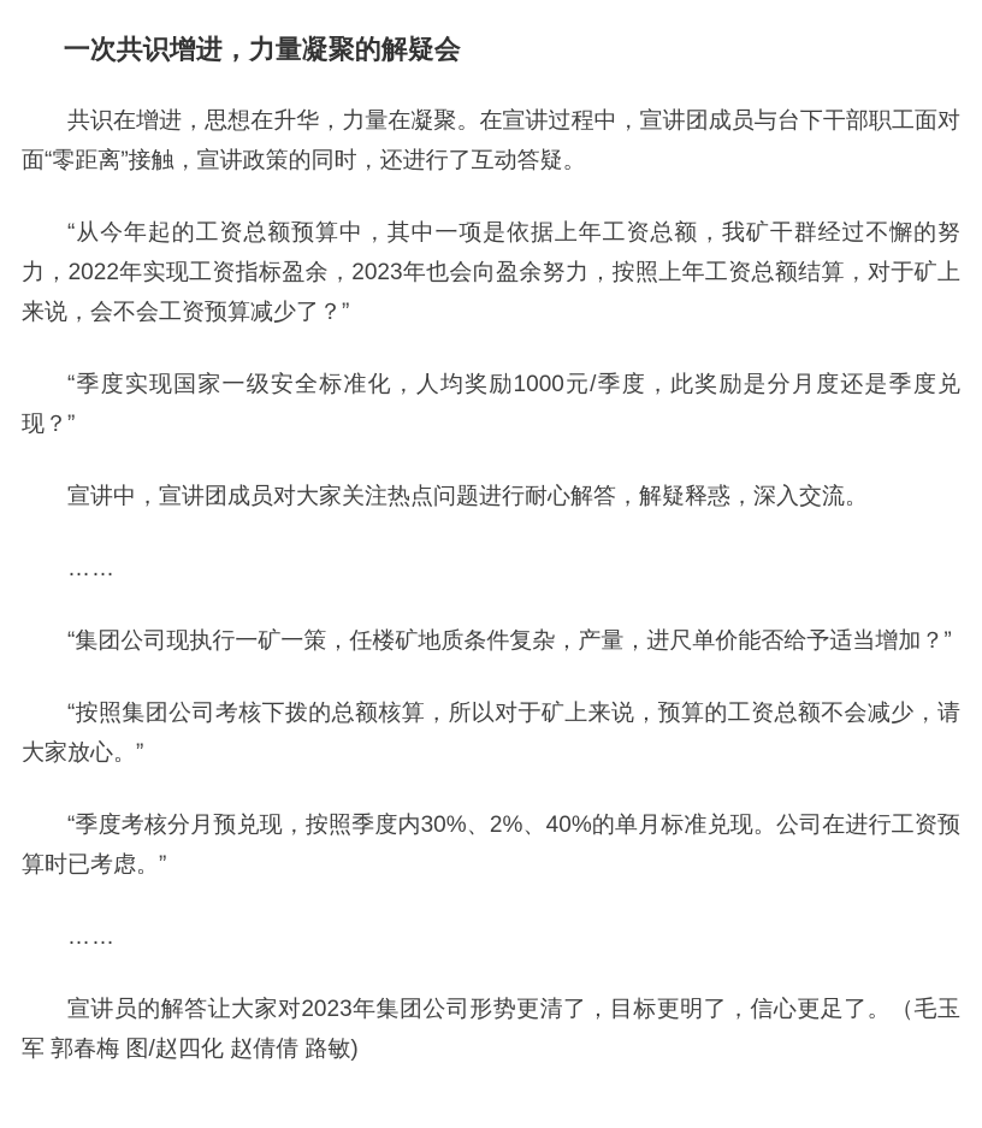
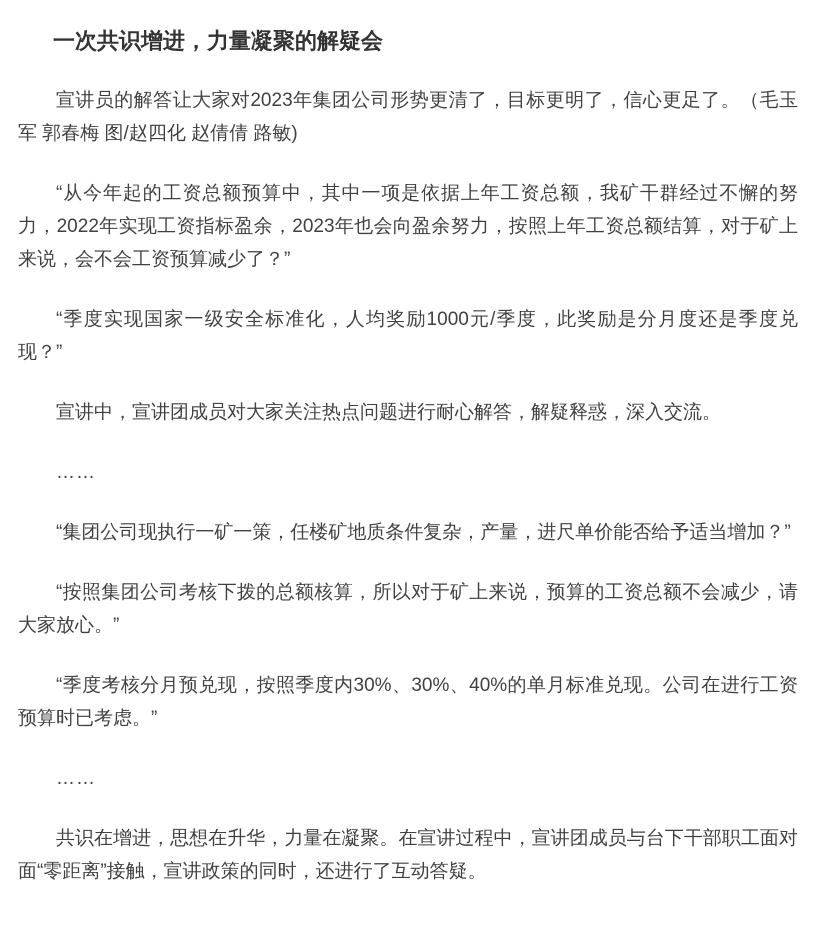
  一次共识增进，力量凝聚的解疑会
- 共识在增进，思想在升华，力量在凝聚。在宣讲过程中，宣讲团成员与台下干部职工面对面“零距离”接触，宣讲政策的同时，还进行了互动答疑。
+ 宣讲员的解答让大家对2023年集团公司形势更清了，目标更明了，信心更足了。（毛玉军 郭春梅 图/赵四化 赵倩倩 路敏)
  “从今年起的工资总额预算中，其中一项是依据上年工资总额，我矿干群经过不懈的努力，2022年实现工资指标盈余，2023年也会向盈余努力，按照上年工资总额结算，对于矿上来说，会不会工资预算减少了？”
  “季度实现国家一级安全标准化，人均奖励1000元/季度，此奖励是分月度还是季度兑现？”
  宣讲中，宣讲团成员对大家关注热点问题进行耐心解答，解疑释惑，深入交流。
  ……
  “集团公司现执行一矿一策，任楼矿地质条件复杂，产量，进尺单价能否给予适当增加？”
  “按照集团公司考核下拨的总额核算，所以对于矿上来说，预算的工资总额不会减少，请大家放心。”
- “季度考核分月预兑现，按照季度内30%、2%、40%的单月标准兑现。公司在进行工资预算时已考虑。”
+ “季度考核分月预兑现，按照季度内30%、30%、40%的单月标准兑现。公司在进行工资预算时已考虑。”
  ……
- 宣讲员的解答让大家对2023年集团公司形势更清了，目标更明了，信心更足了。（毛玉军 郭春梅 图/赵四化 赵倩倩 路敏)
+ 共识在增进，思想在升华，力量在凝聚。在宣讲过程中，宣讲团成员与台下干部职工面对面“零距离”接触，宣讲政策的同时，还进行了互动答疑。
